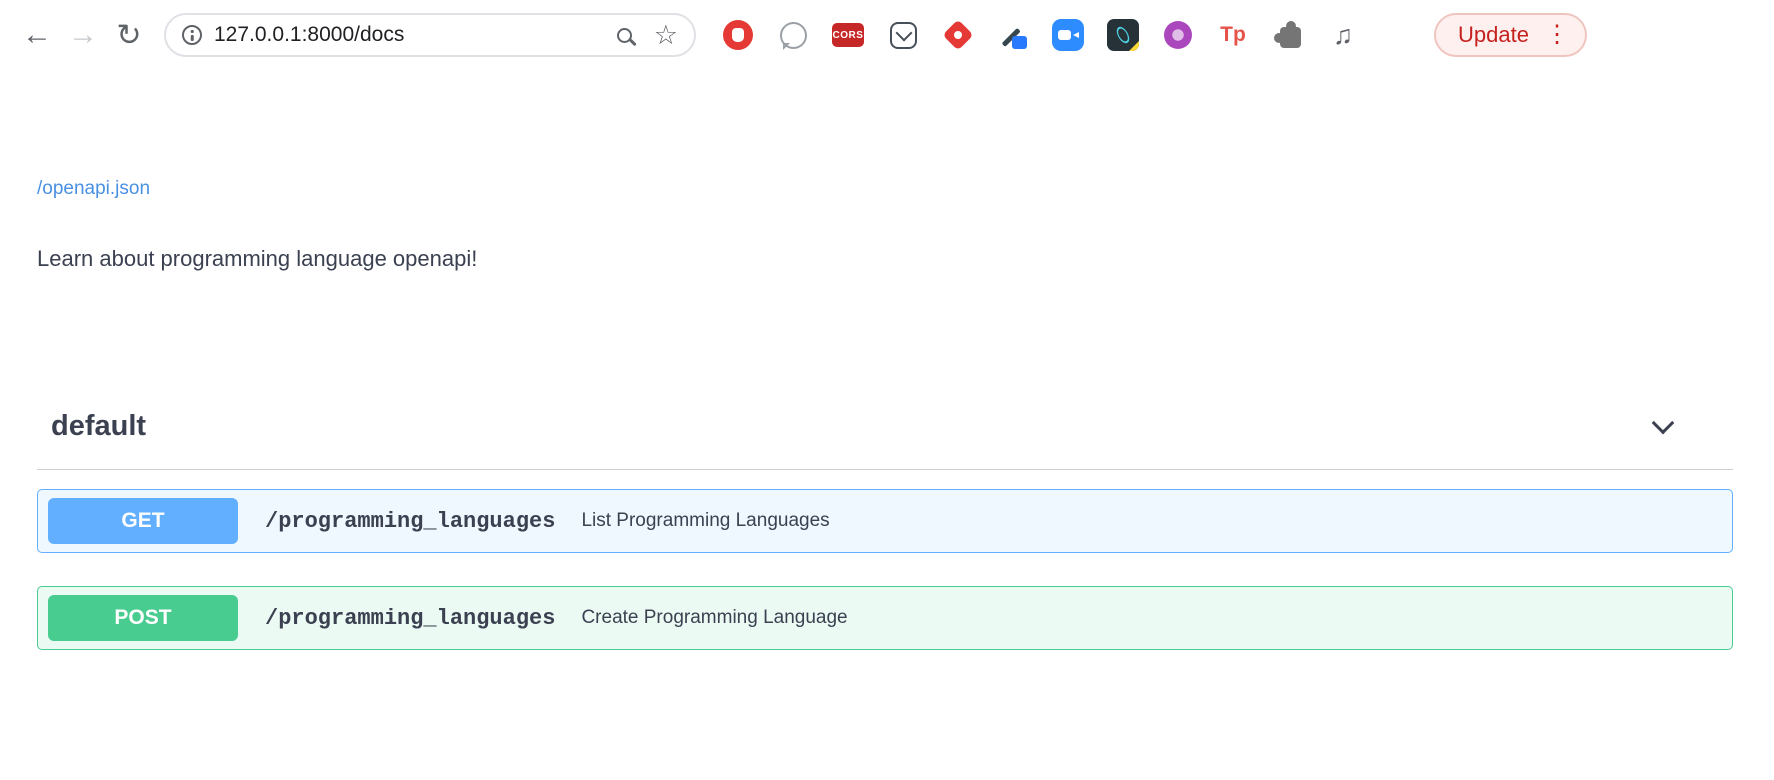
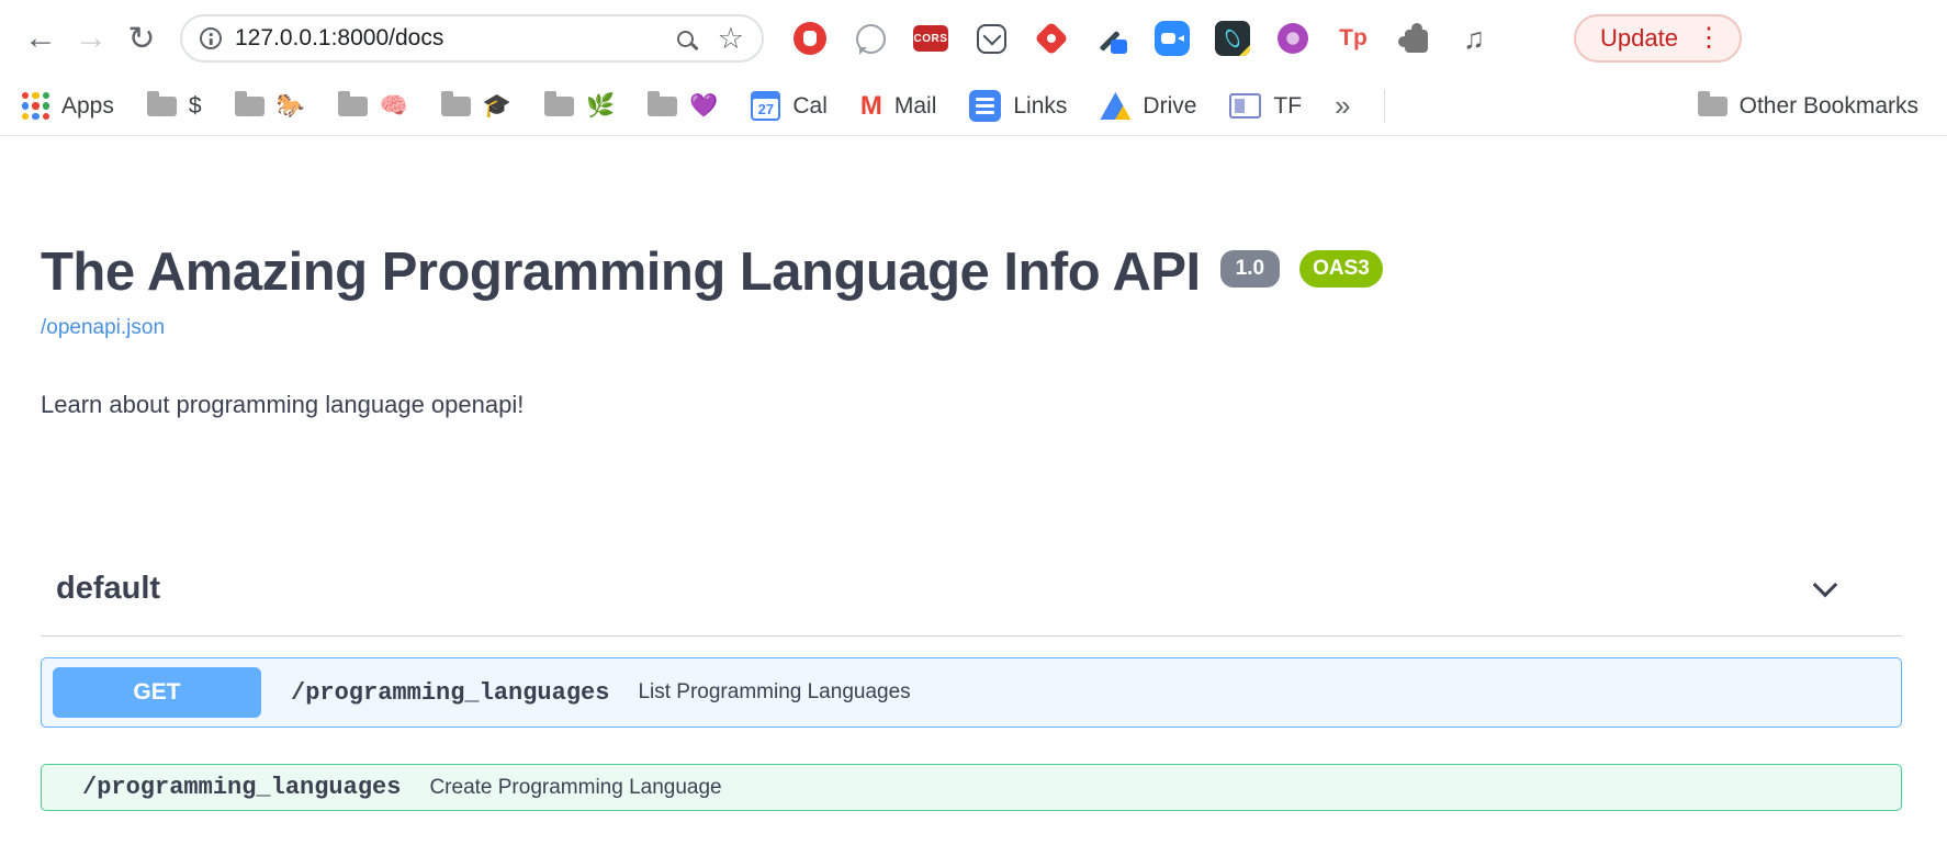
  ←
  →
  ↻
  127.0.0.1:8000/docs
  ☆
  CORS
  Tp
  ♫
  Update
  ⋮
+ Apps
+ $
+ 🐎
+ 🧠
+ 🎓
+ 🌿
+ 💜
+ 27
+ Cal
+ M
+ Mail
+ Links
+ Drive
+ TF
+ »
+ Other Bookmarks
+ The Amazing Programming Language Info API
+ 1.0
+ OAS3
  /openapi.json
  Learn about programming language openapi!
  default
  GET
  /programming_languages
  List Programming Languages
- POST
  /programming_languages
  Create Programming Language
